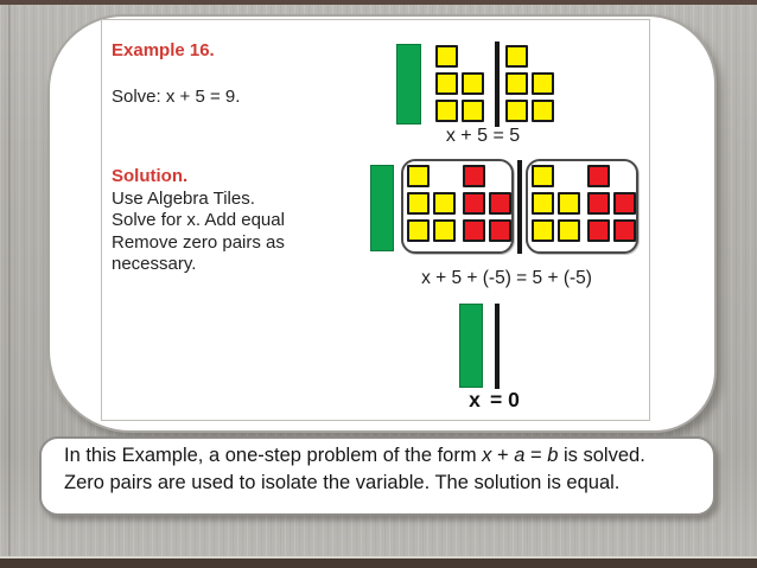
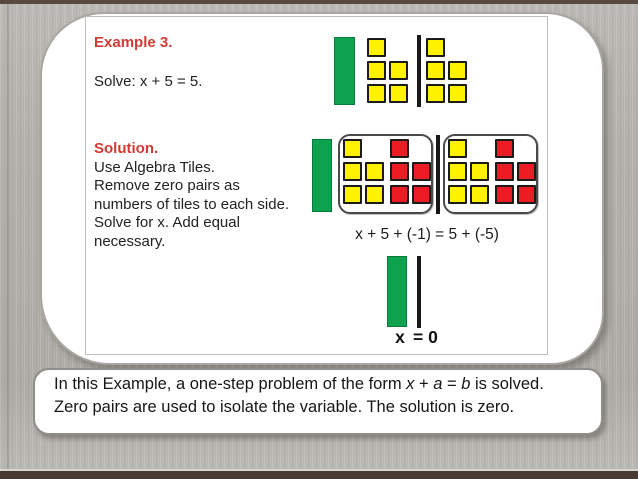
- Example 16.
+ Example 3.
- Solve: x + 5 = 9.
+ Solve: x + 5 = 5.
  Solution.
  Use Algebra Tiles.
- Solve for x. Add equal
+ Remove zero pairs as
+ numbers of tiles to each side.
- Remove zero pairs as
+ Solve for x. Add equal
  necessary.
- x + 5 = 5
- x + 5 + (-5) = 5 + (-5)
+ x + 5 + (-1) = 5 + (-5)
  x
  = 0
  In this Example, a one-step problem of the form x + a = b is solved.
- Zero pairs are used to isolate the variable. The solution is equal.
+ Zero pairs are used to isolate the variable. The solution is zero.
